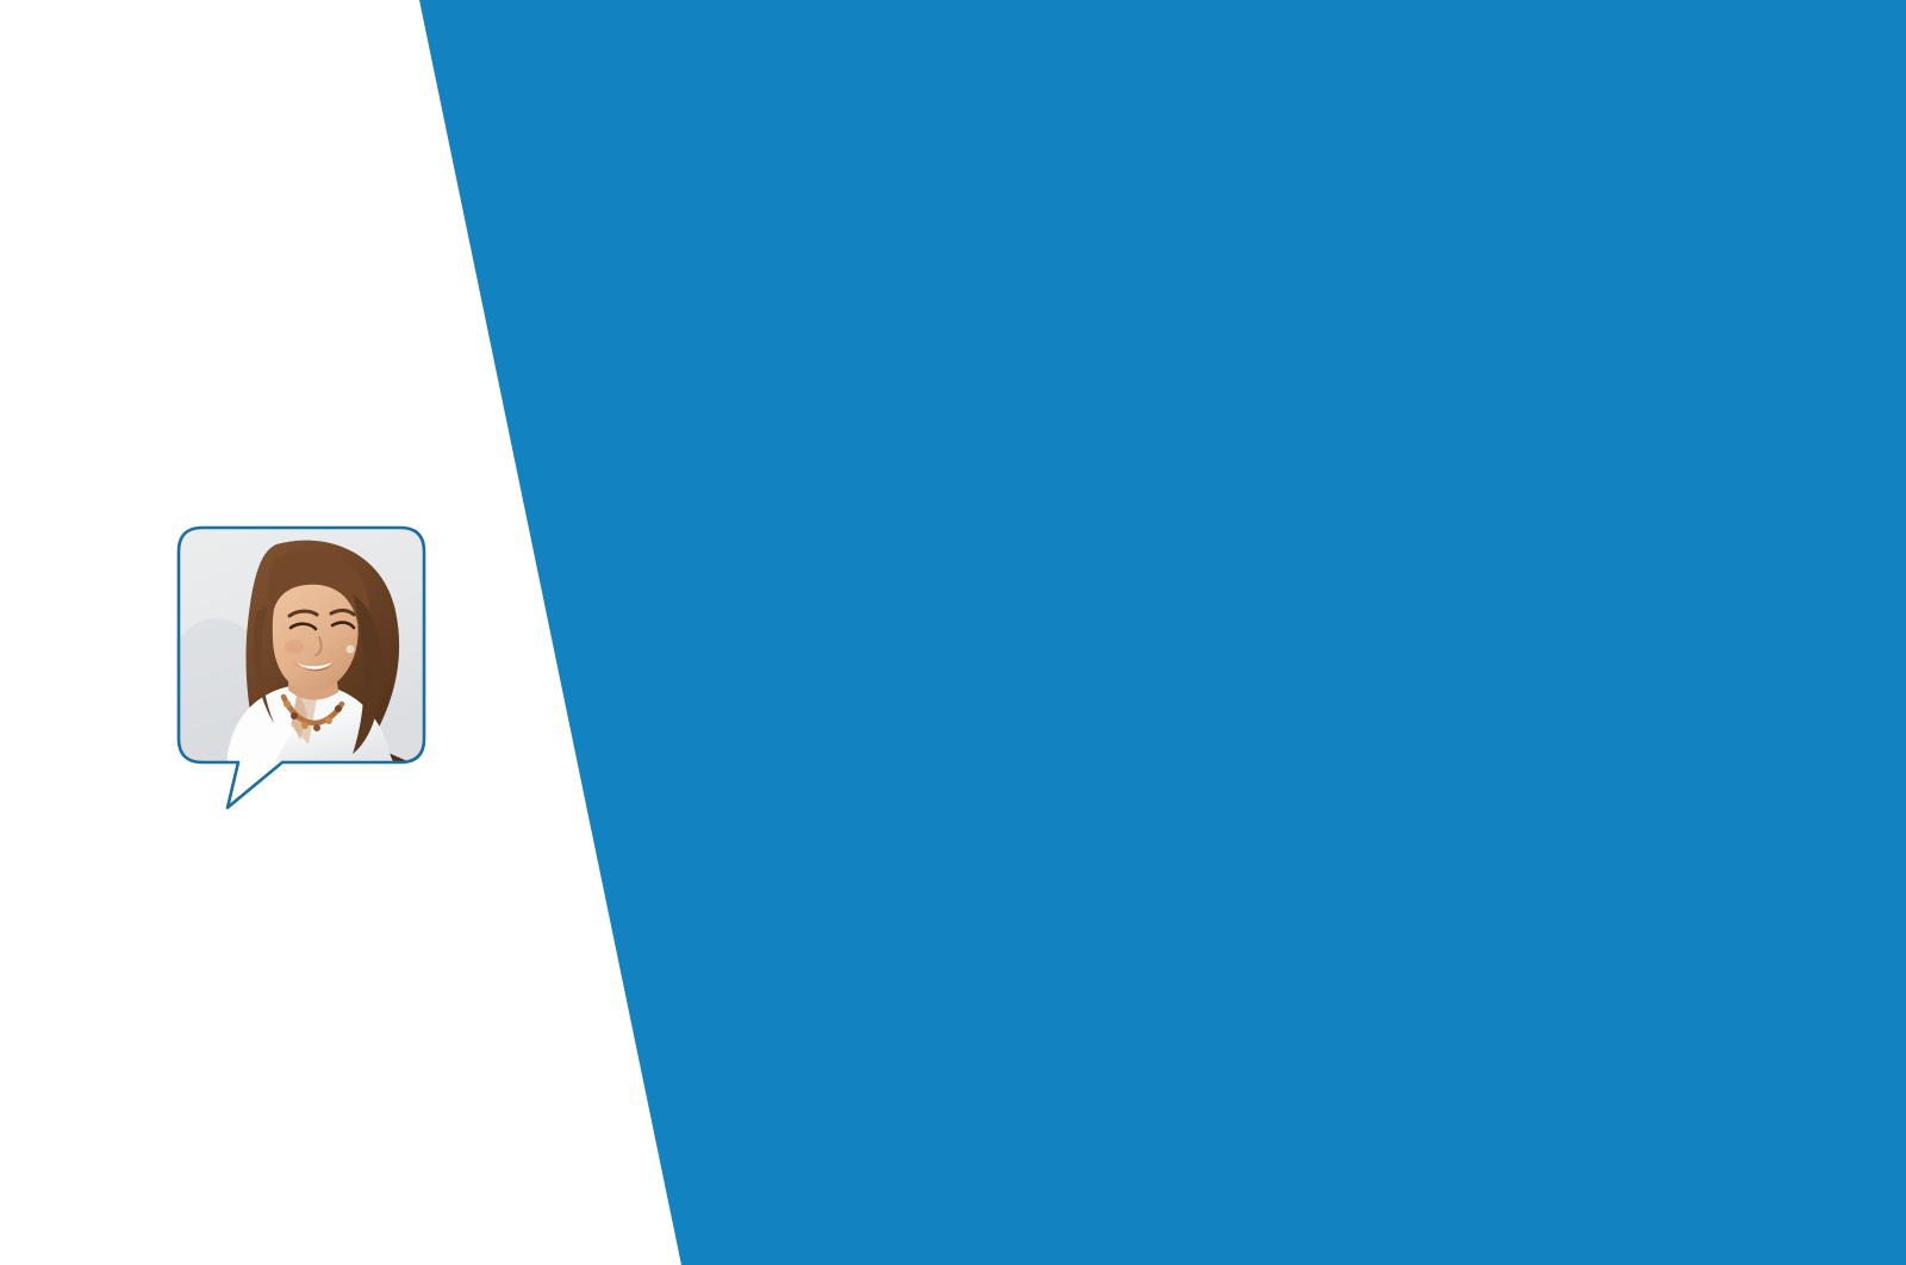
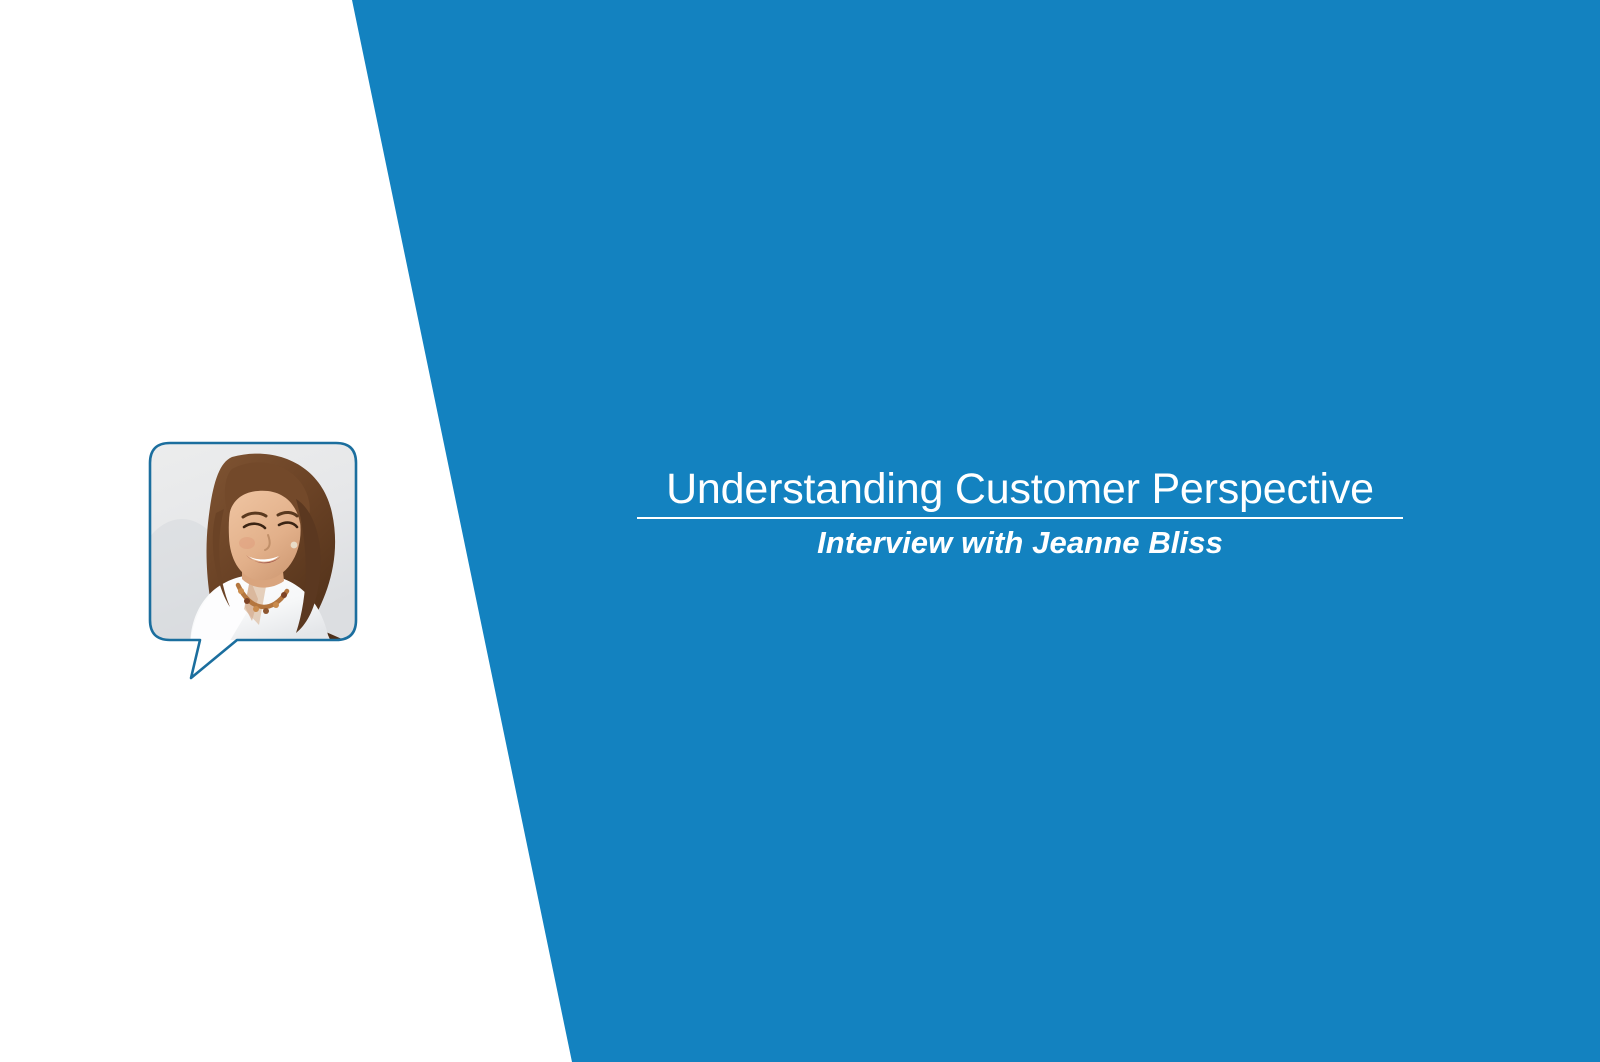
+ Understanding Customer Perspective
+ Interview with Jeanne Bliss
